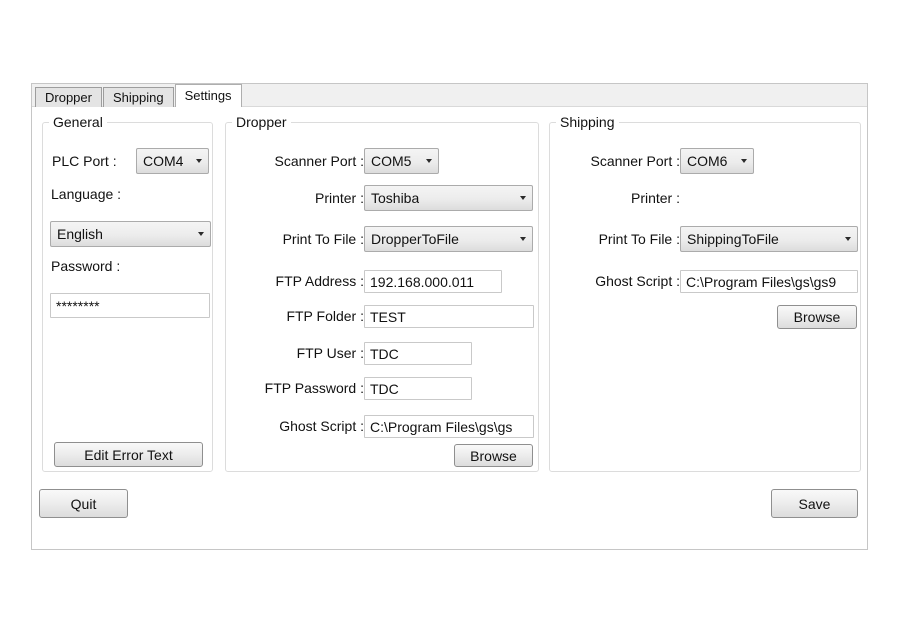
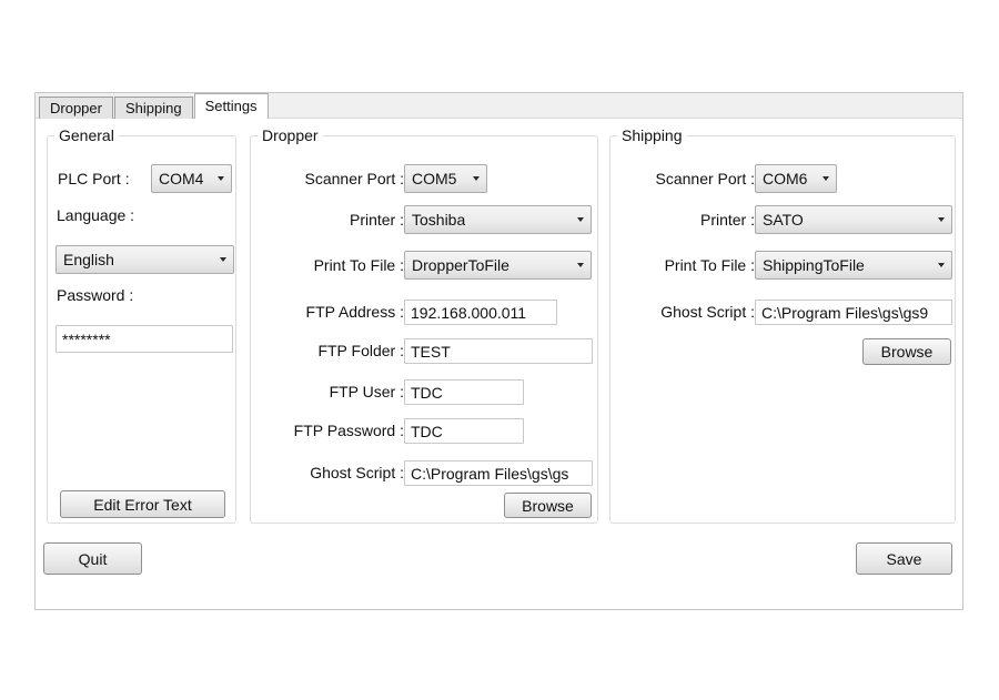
  Dropper
  Shipping
  Settings
  General
  PLC Port :
  COM4
  Language :
  English
  Password :
  ********
  Edit Error Text
  Dropper
  Scanner Port :
  COM5
  Printer :
  Toshiba
  Print To File :
  DropperToFile
  FTP Address :
  192.168.000.011
  FTP Folder :
  TEST
  FTP User :
  TDC
  FTP Password :
  TDC
  Ghost Script :
  C:\Program Files\gs\gs
  Browse
  Shipping
  Scanner Port :
  COM6
  Printer :
+ SATO
  Print To File :
  ShippingToFile
  Ghost Script :
  C:\Program Files\gs\gs9
  Browse
  Quit
  Save
